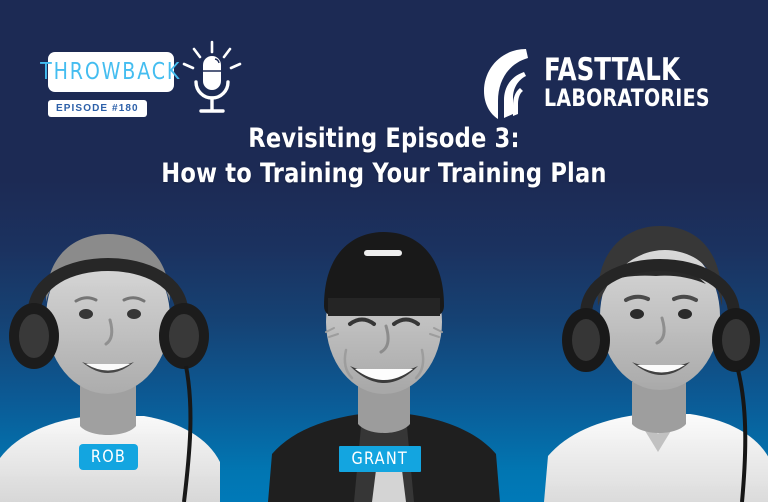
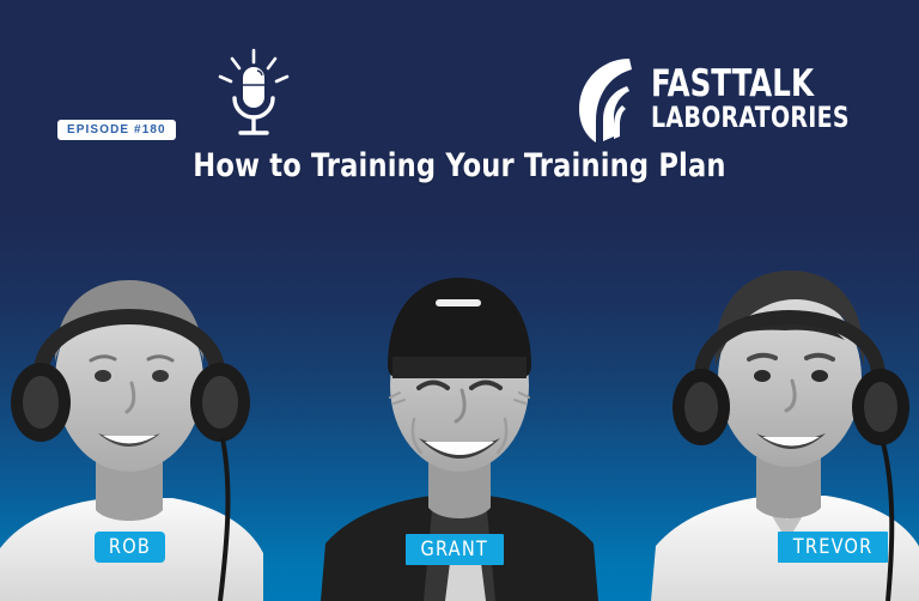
- THROWBACK
  EPISODE #180
  FASTTALK
  LABORATORIES
- Revisiting Episode 3:
  How to Training Your Training Plan
  ROB
  GRANT
+ TREVOR
